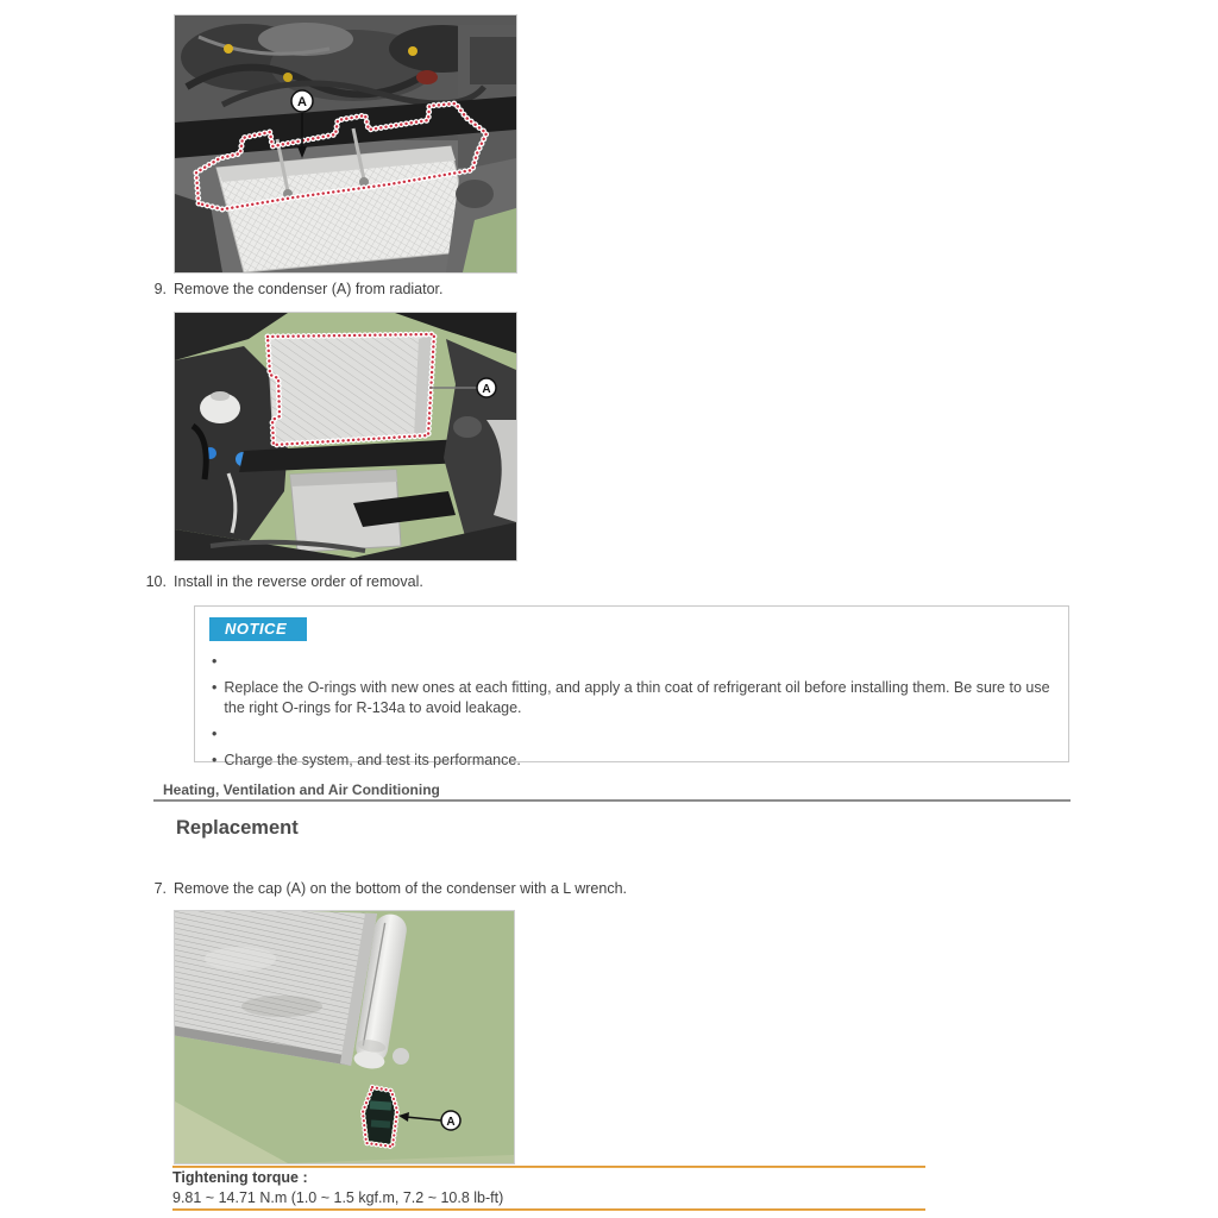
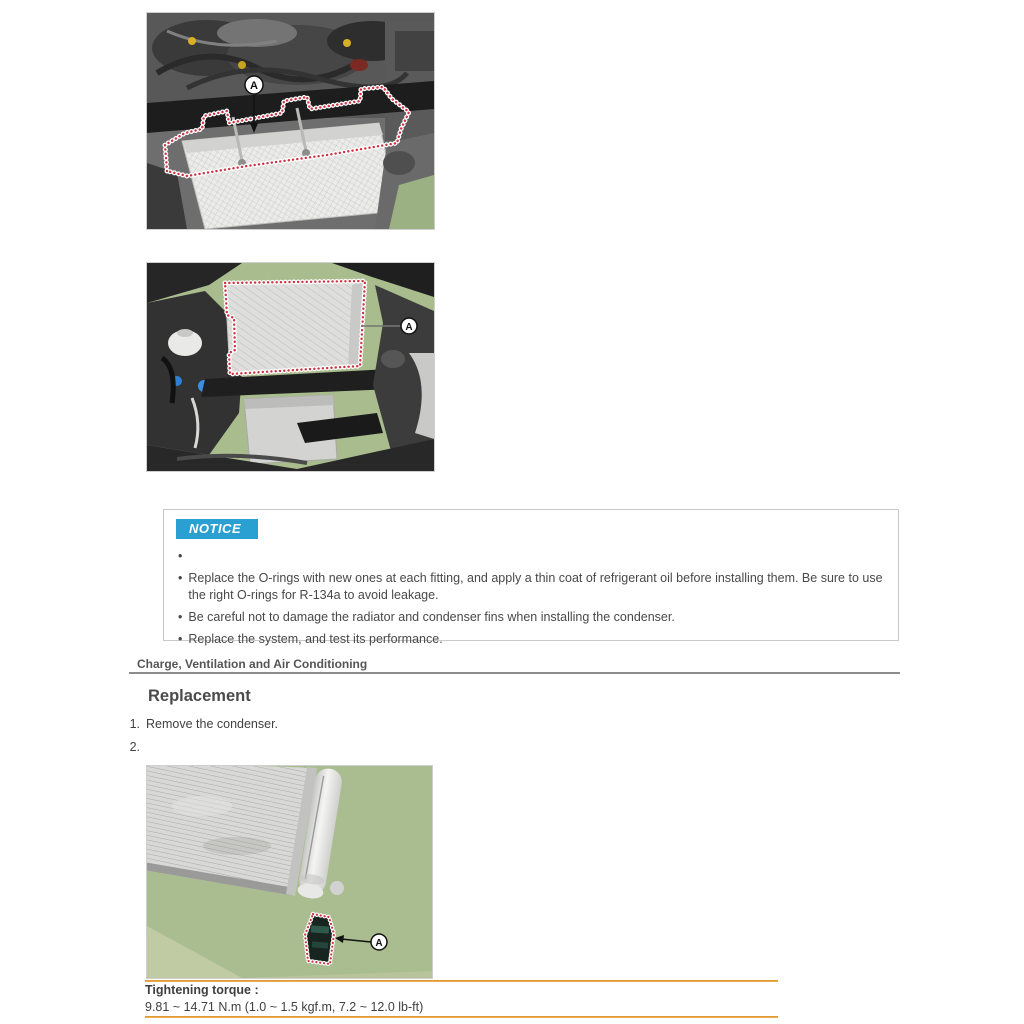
  A
- 9.
- Remove the condenser (A) from radiator.
  A
- 10.
- Install in the reverse order of removal.
  NOTICE
  •
  •
  Replace the O-rings with new ones at each fitting, and apply a thin coat of refrigerant oil before installing them. Be sure to use the right O-rings for R-134a to avoid leakage.
  •
+ Be careful not to damage the radiator and condenser fins when installing the condenser.
  •
- Charge the system, and test its performance.
+ Replace the system, and test its performance.
- Heating, Ventilation and Air Conditioning
+ Charge, Ventilation and Air Conditioning
  Replacement
+ 1.
+ Remove the condenser.
- 7.
+ 2.
- Remove the cap (A) on the bottom of the condenser with a L wrench.
  A
  Tightening torque :
- 9.81 ~ 14.71 N.m (1.0 ~ 1.5 kgf.m, 7.2 ~ 10.8 lb-ft)
+ 9.81 ~ 14.71 N.m (1.0 ~ 1.5 kgf.m, 7.2 ~ 12.0 lb-ft)
